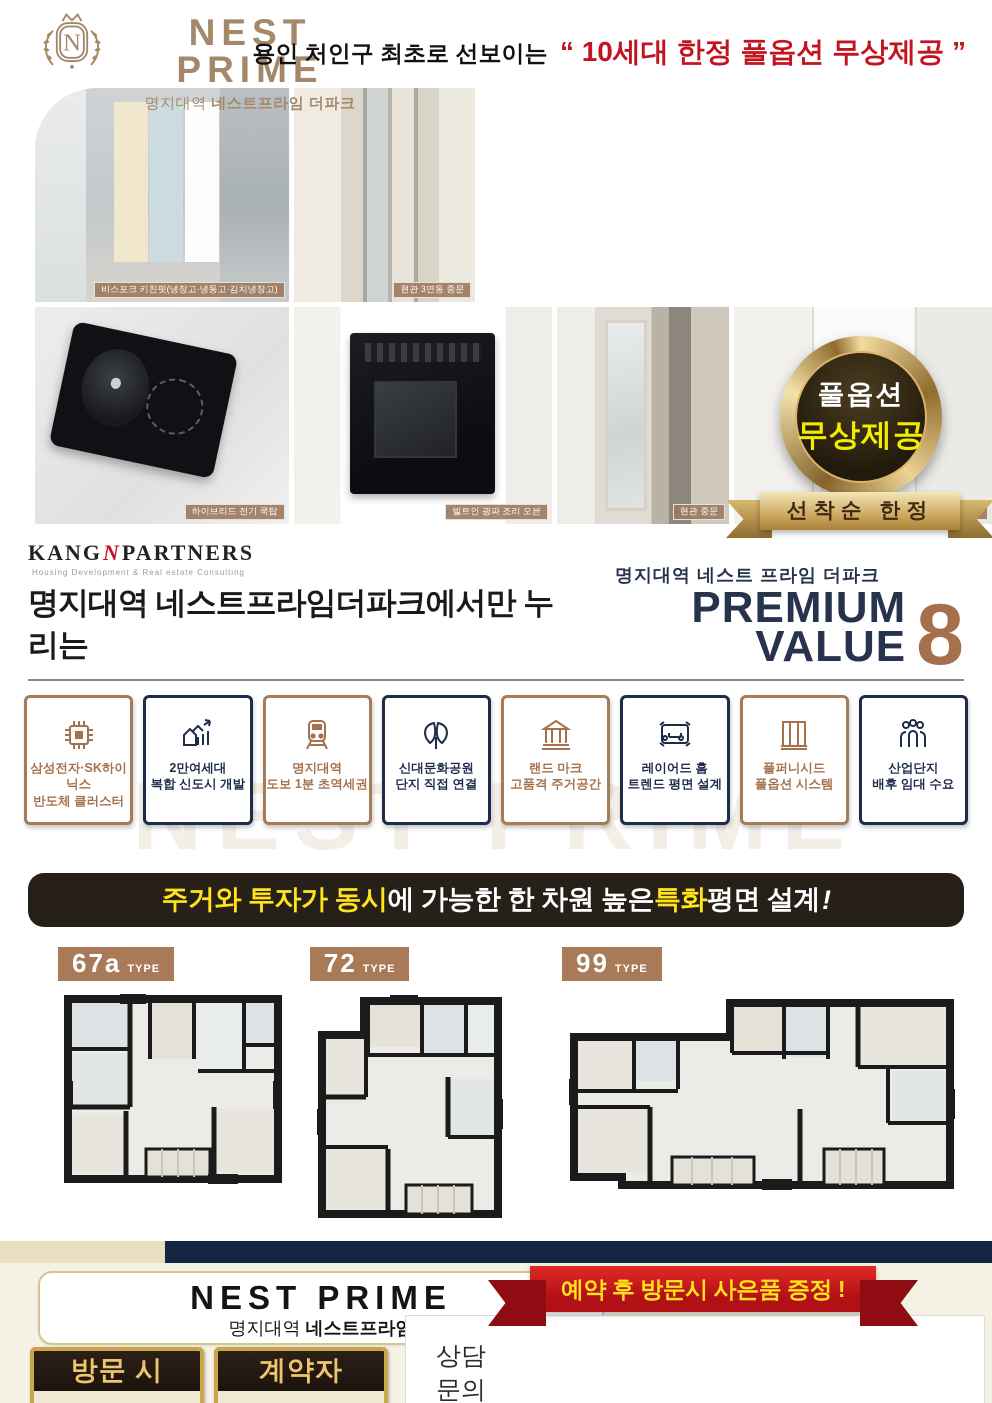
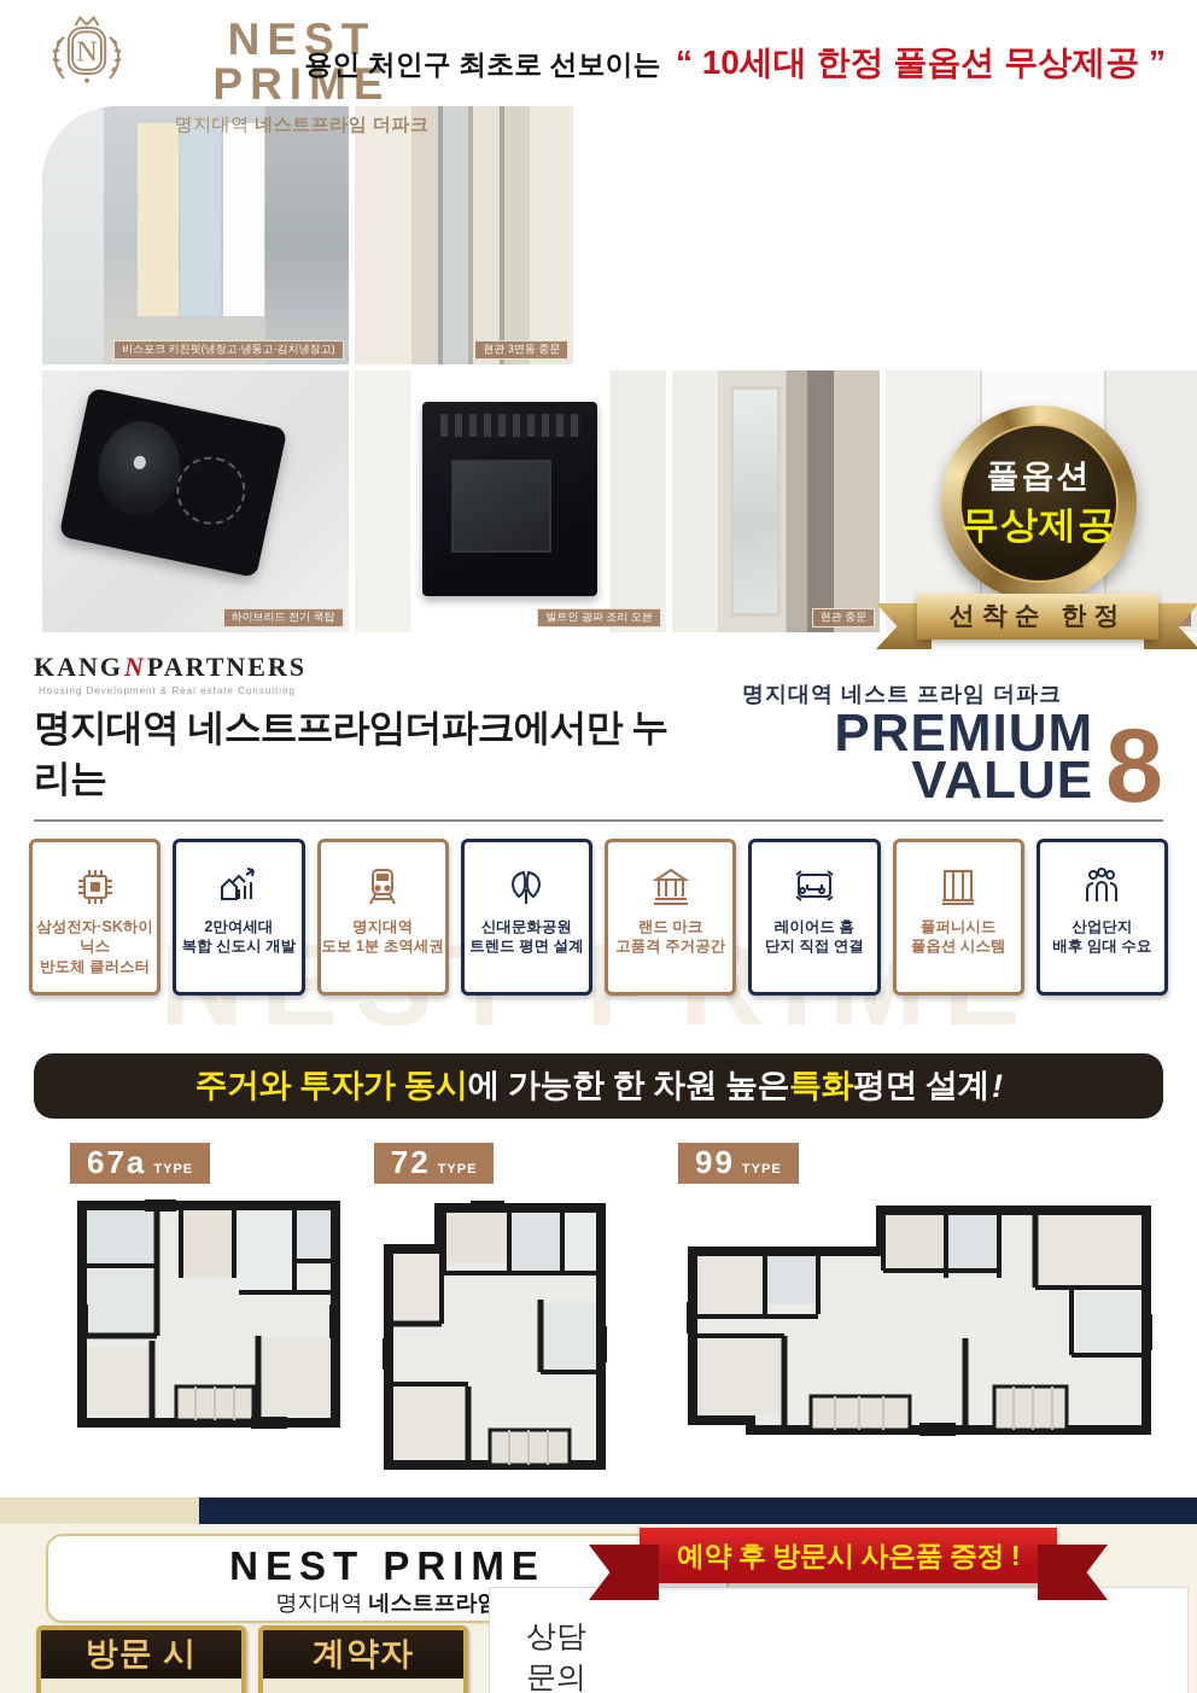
  N
  NEST PRIME
  명지대역 네스트프라임 더파크
  용인 처인구 최초로 선보이는 “ 10세대 한정 풀옵션 무상제공 ”
  비스포크 키친핏(냉장고·냉동고·김치냉장고)
  현관 3연동 중문
  하이브리드 전기 쿡탑
  빌트인 광파 조리 오븐
  현관 중문
  풀옵션
  무상제공
  선착순 한정
  KANGNPARTNERS
  Housing Development & Real estate Consulting
  명지대역 네스트프라임더파크에서만 누리는
  명지대역 네스트 프라임 더파크
  PREMIUM VALUE
  8
  삼성전자·SK하이닉스
  반도체 클러스터
  2만여세대
  복합 신도시 개발
  명지대역
  도보 1분 초역세권
  신대문화공원
- 단지 직접 연결
+ 트렌드 평면 설계
  랜드 마크
  고품격 주거공간
  레이어드 홈
- 트렌드 평면 설계
+ 단지 직접 연결
  풀퍼니시드
  풀옵션 시스템
  산업단지
  배후 임대 수요
  주거와 투자가 동시
  에 가능한 한 차원 높은
  특화
  평면 설계
  !
  67a
  TYPE
  72
  TYPE
  99
  TYPE
  NEST PRIME
  명지대역 네스트프라
  예약 후 방문시 사은품 증정 !
  상담
  문의
  방문 시
  계약자
